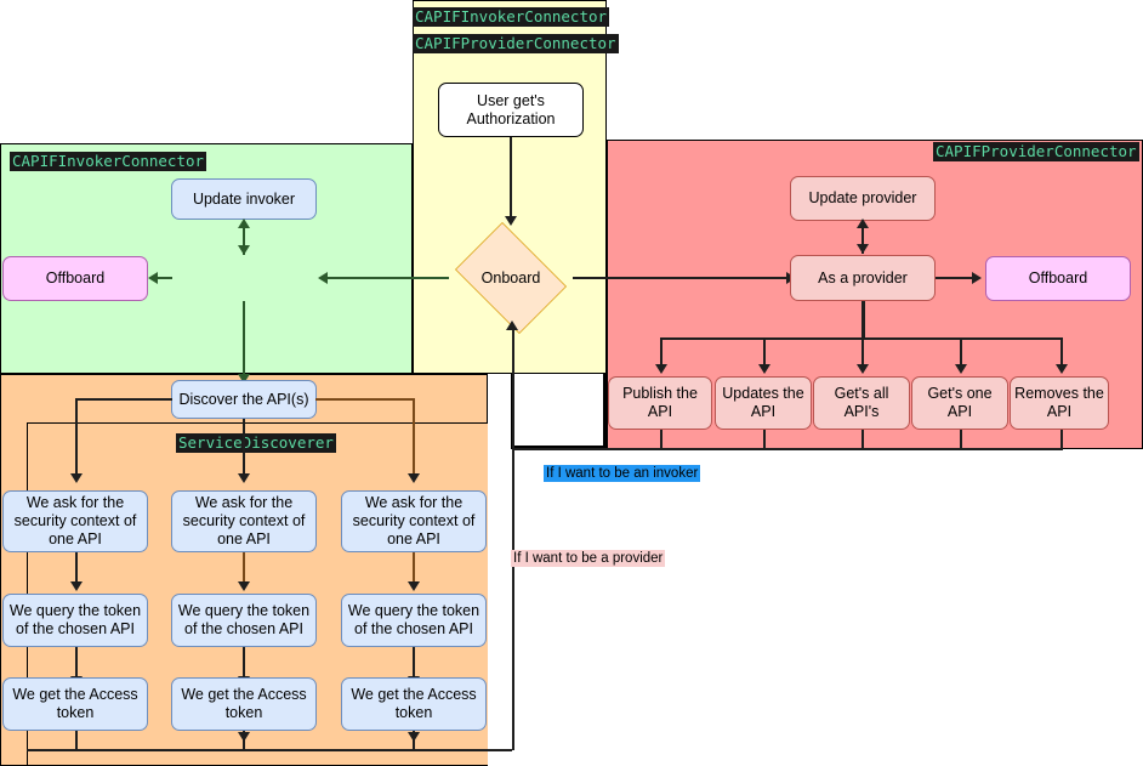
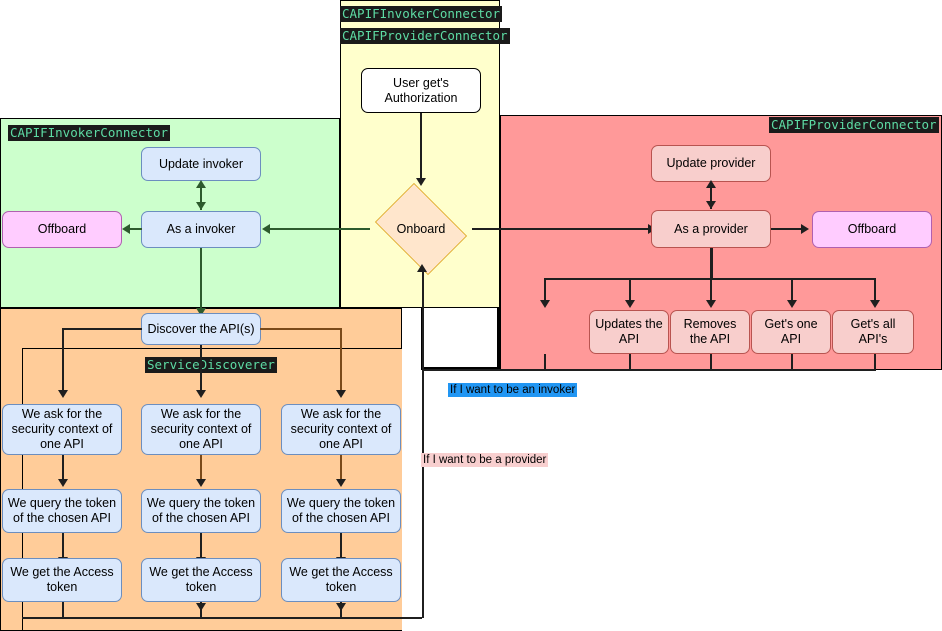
  CAPIFInvokerConnector
  CAPIFProviderConnector
  CAPIFInvokerConnector
  CAPIFProviderConnector
  ServiceDiscoverer
  User get's Authorization
  Onboard
  Update invoker
+ As a invoker
  Offboard
  Update provider
  As a provider
  Offboard
- Publish the API
  Updates the API
- Get's all API's
+ Removes the API
  Get's one API
- Removes the API
+ Get's all API's
  Discover the API(s)
  We ask for the security context of one API
  We query the token of the chosen API
  We get the Access token
  We ask for the security context of one API
  We query the token of the chosen API
  We get the Access token
  We ask for the security context of one API
  We query the token of the chosen API
  We get the Access token
  If I want to be an invoker
  If I want to be a provider
